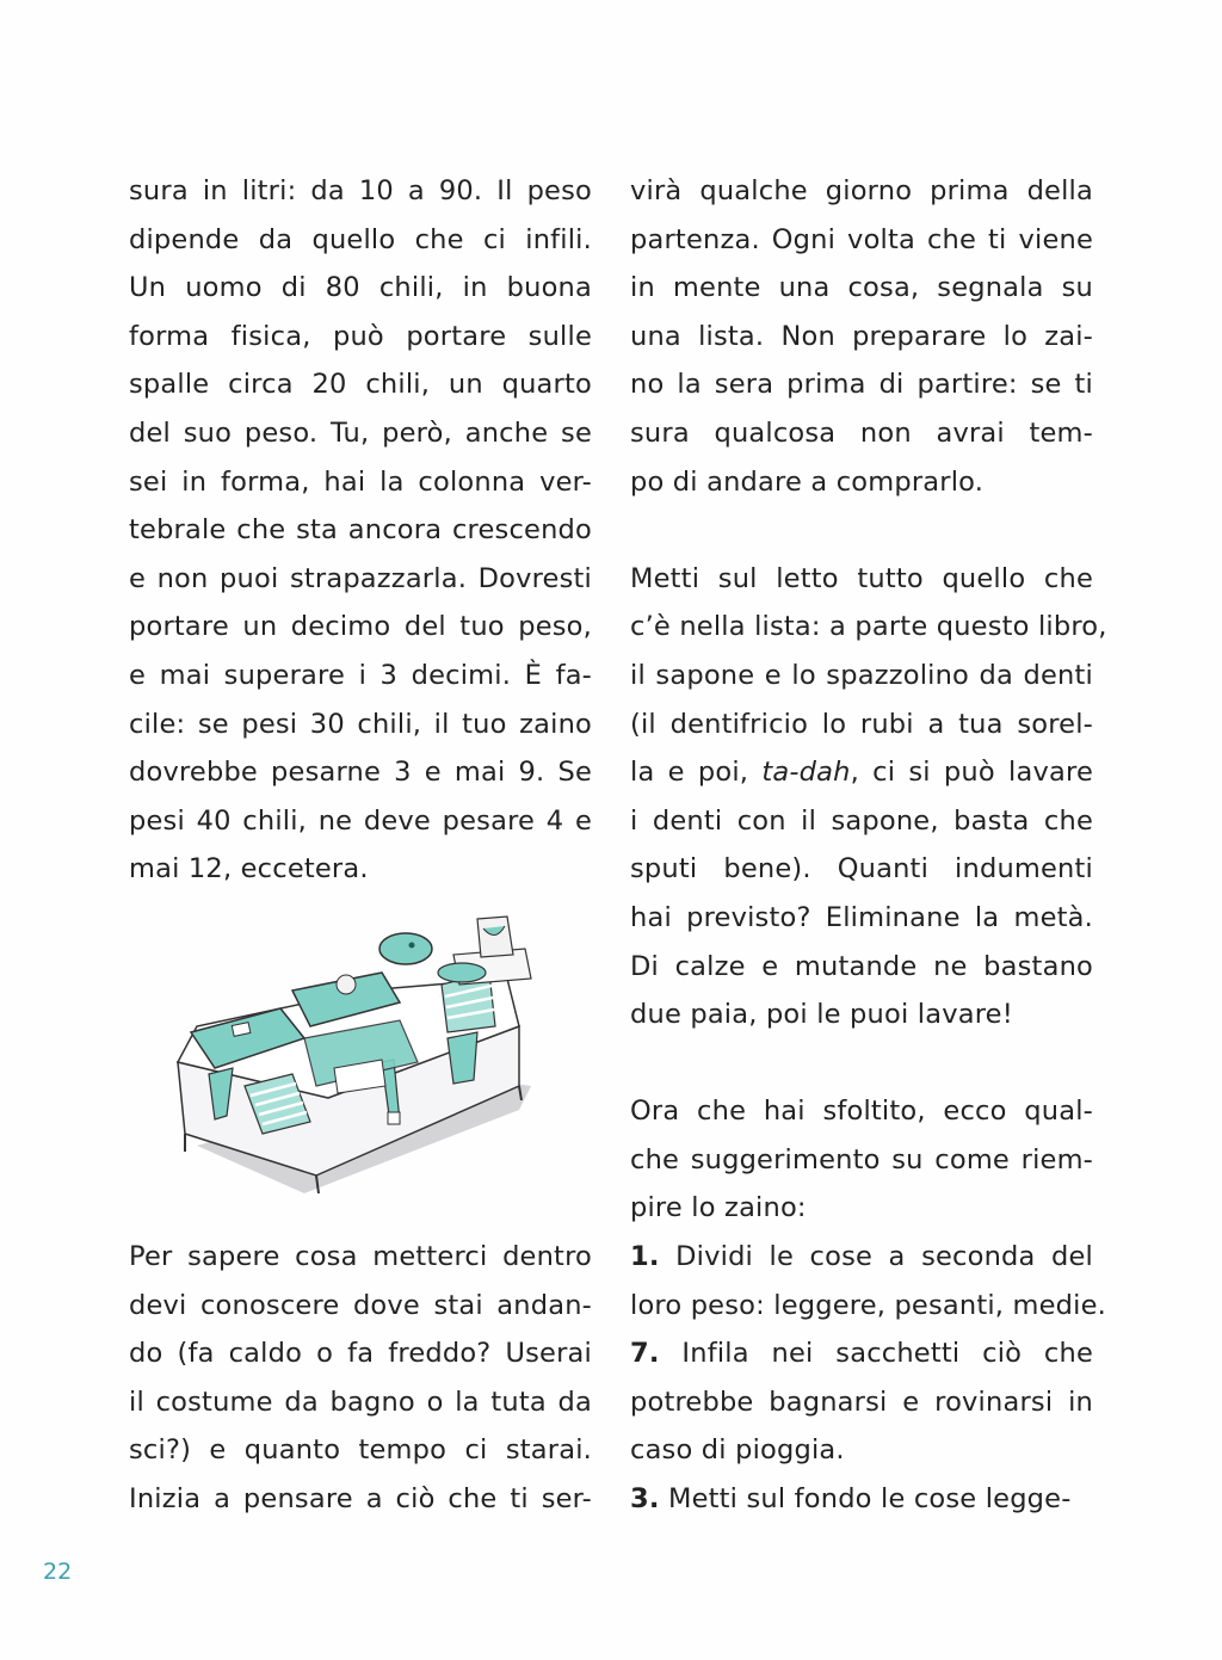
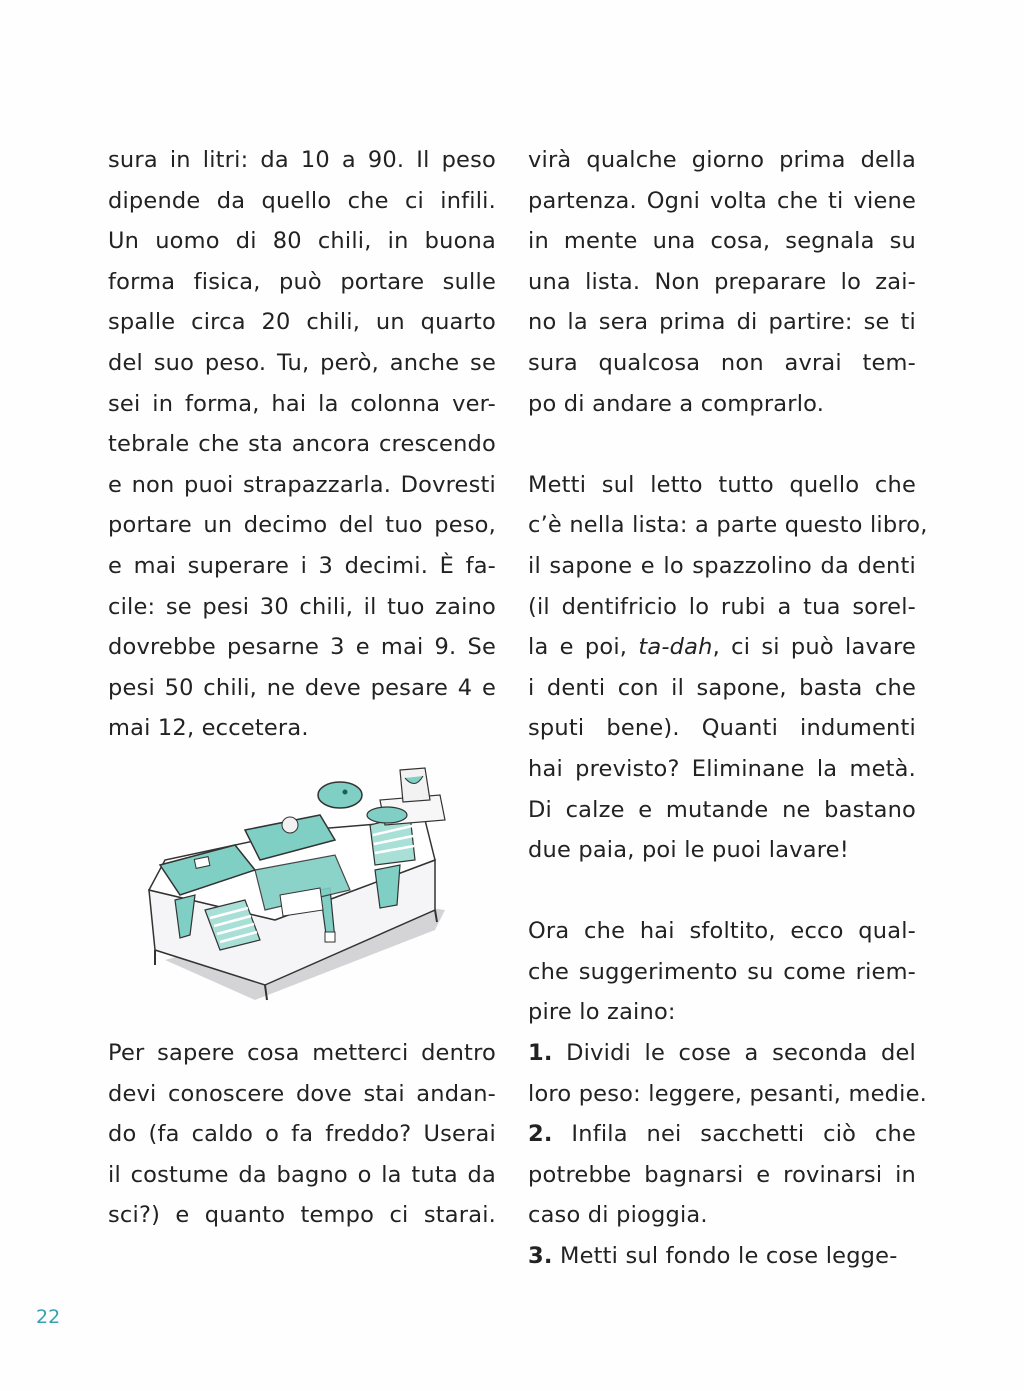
  sura in litri: da 10 a 90. Il peso
  dipende da quello che ci infili.
  Un uomo di 80 chili, in buona
  forma fisica, può portare sulle
  spalle circa 20 chili, un quarto
  del suo peso. Tu, però, anche se
  sei in forma, hai la colonna ver-
  tebrale che sta ancora crescendo
  e non puoi strapazzarla. Dovresti
  portare un decimo del tuo peso,
  e mai superare i 3 decimi. È fa-
  cile: se pesi 30 chili, il tuo zaino
  dovrebbe pesarne 3 e mai 9. Se
- pesi 40 chili, ne deve pesare 4 e
+ pesi 50 chili, ne deve pesare 4 e
  mai 12, eccetera.
  Per sapere cosa metterci dentro
  devi conoscere dove stai andan-
  do (fa caldo o fa freddo? Userai
  il costume da bagno o la tuta da
  sci?) e quanto tempo ci starai.
- Inizia a pensare a ciò che ti ser-
  virà qualche giorno prima della
  partenza. Ogni volta che ti viene
  in mente una cosa, segnala su
  una lista. Non preparare lo zai-
  no la sera prima di partire: se ti
  sura qualcosa non avrai tem-
  po di andare a comprarlo.
  Metti sul letto tutto quello che
  c’è nella lista: a parte questo libro,
  il sapone e lo spazzolino da denti
  (il dentifricio lo rubi a tua sorel-
  la e poi, ta-dah, ci si può lavare
  i denti con il sapone, basta che
  sputi bene). Quanti indumenti
  hai previsto? Eliminane la metà.
  Di calze e mutande ne bastano
  due paia, poi le puoi lavare!
  Ora che hai sfoltito, ecco qual-
  che suggerimento su come riem-
  pire lo zaino:
  1. Dividi le cose a seconda del
  loro peso: leggere, pesanti, medie.
- 7. Infila nei sacchetti ciò che
+ 2. Infila nei sacchetti ciò che
  potrebbe bagnarsi e rovinarsi in
  caso di pioggia.
  3. Metti sul fondo le cose legge-
  22
